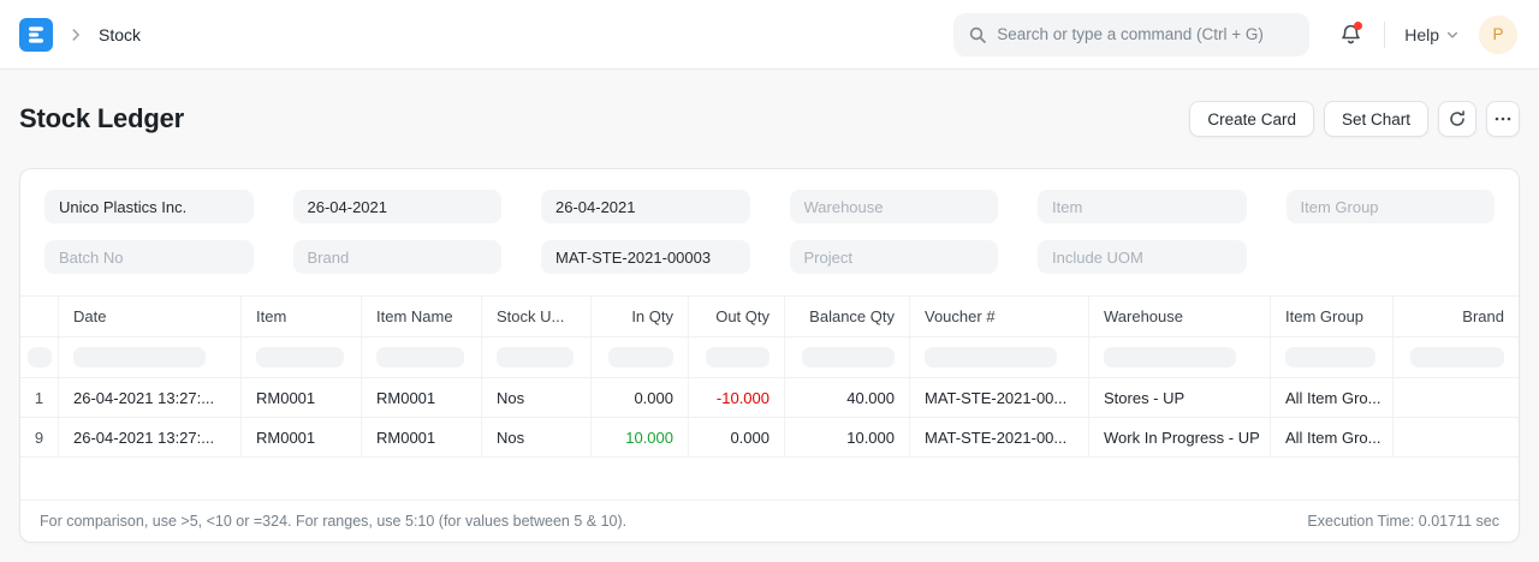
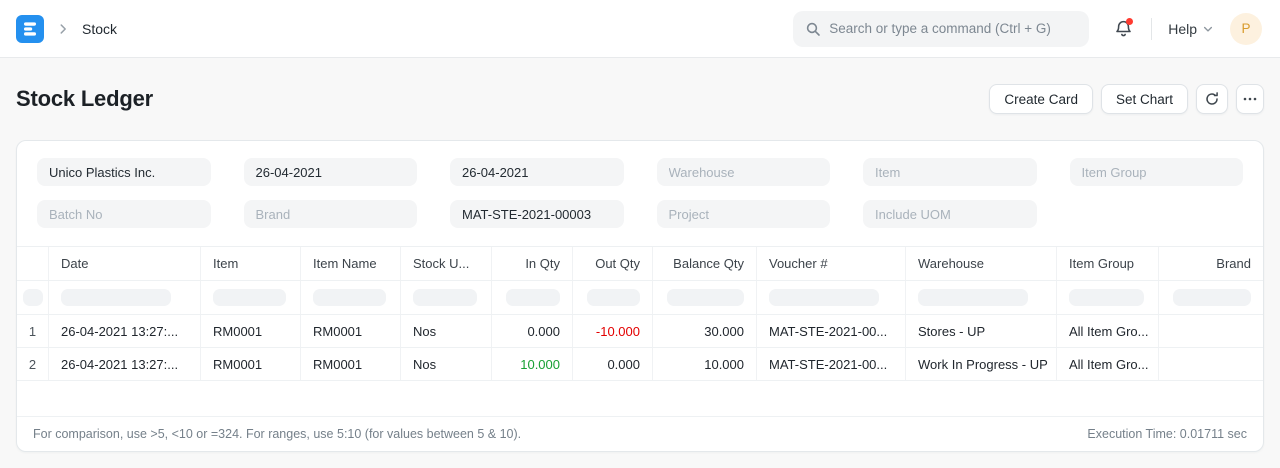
  Stock
  Search or type a command (Ctrl + G)
  Help
  P
  Stock Ledger
  Create Card
  Set Chart
  Unico Plastics Inc.
  26-04-2021
  26-04-2021
  Warehouse
  Item
  Item Group
  Batch No
  Brand
  MAT-STE-2021-00003
  Project
  Include UOM
  Date
  Item
  Item Name
  Stock U...
  In Qty
  Out Qty
  Balance Qty
  Voucher #
  Warehouse
  Item Group
  Brand
  1
  26-04-2021 13:27:...
  RM0001
  RM0001
  Nos
  0.000
  -10.000
- 40.000
+ 30.000
  MAT-STE-2021-00...
  Stores - UP
  All Item Gro...
- 9
+ 2
  26-04-2021 13:27:...
  RM0001
  RM0001
  Nos
  10.000
  0.000
  10.000
  MAT-STE-2021-00...
  Work In Progress - UP
  All Item Gro...
  For comparison, use >5, <10 or =324. For ranges, use 5:10 (for values between 5 & 10).
  Execution Time: 0.01711 sec
